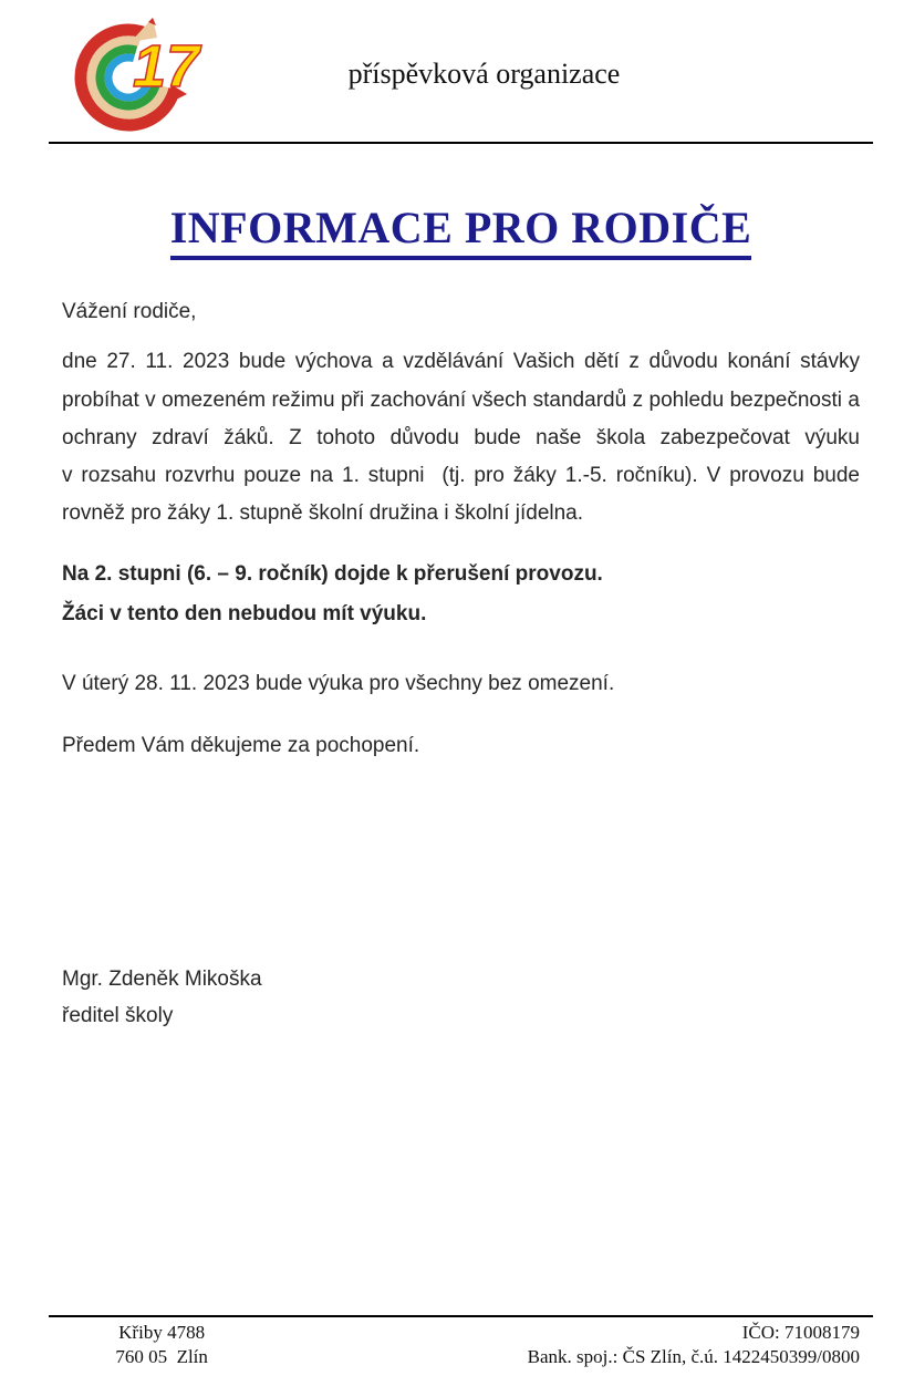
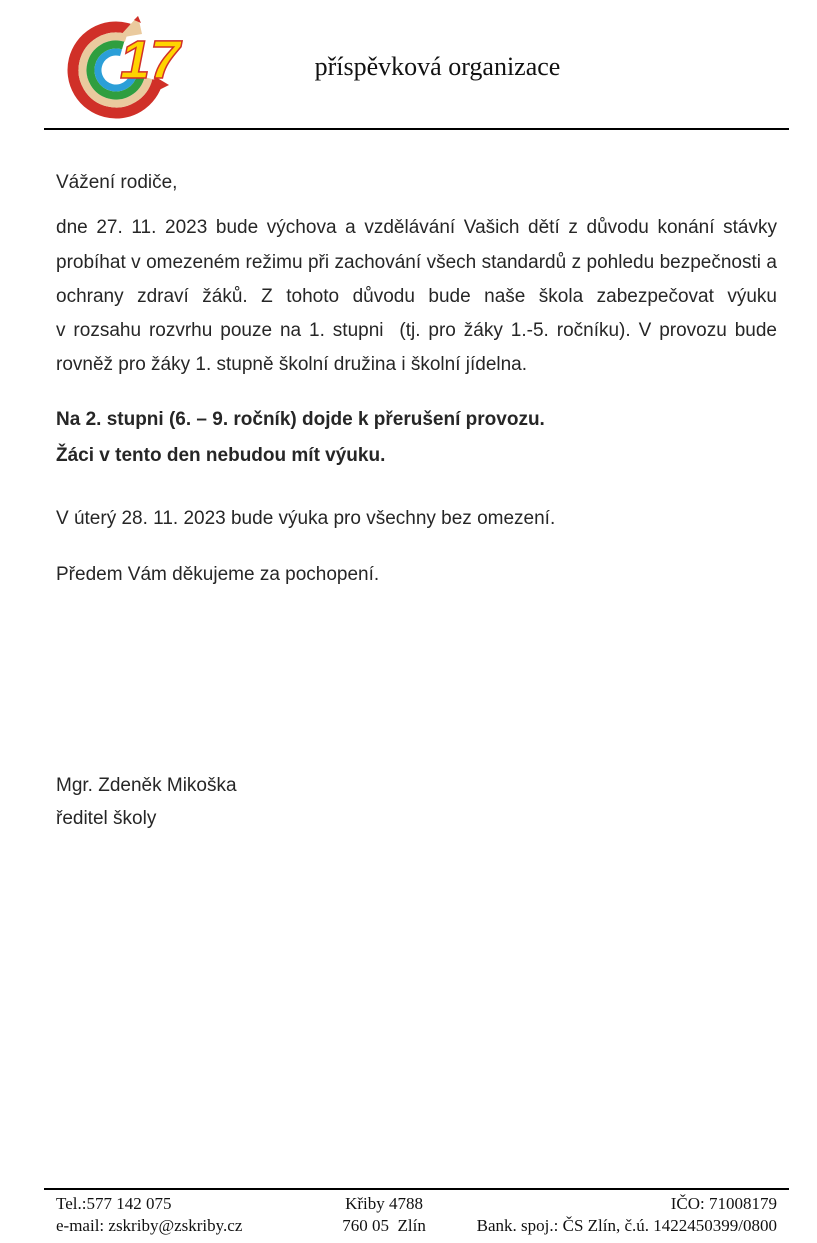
  17
  příspěvková organizace
- INFORMACE PRO RODIČE
  Vážení rodiče,
  dne 27. 11. 2023 bude výchova a vzdělávání Vašich dětí z důvodu konání stávky probíhat v omezeném režimu při zachování všech standardů z pohledu bezpečnosti a ochrany zdraví žáků. Z tohoto důvodu bude naše škola zabezpečovat výuku v rozsahu rozvrhu pouze na 1. stupni (tj. pro žáky 1.-5. ročníku). V provozu bude rovněž pro žáky 1. stupně školní družina i školní jídelna.
  Na 2. stupni (6. – 9. ročník) dojde k přerušení provozu.
  Žáci v tento den nebudou mít výuku.
  V úterý 28. 11. 2023 bude výuka pro všechny bez omezení.
  Předem Vám děkujeme za pochopení.
  Mgr. Zdeněk Mikoška
  ředitel školy
+ Tel.:577 142 075
+ e-mail: zskriby@zskriby.cz
  Křiby 4788
  760 05 Zlín
  IČO: 71008179
  Bank. spoj.: ČS Zlín, č.ú. 1422450399/0800
